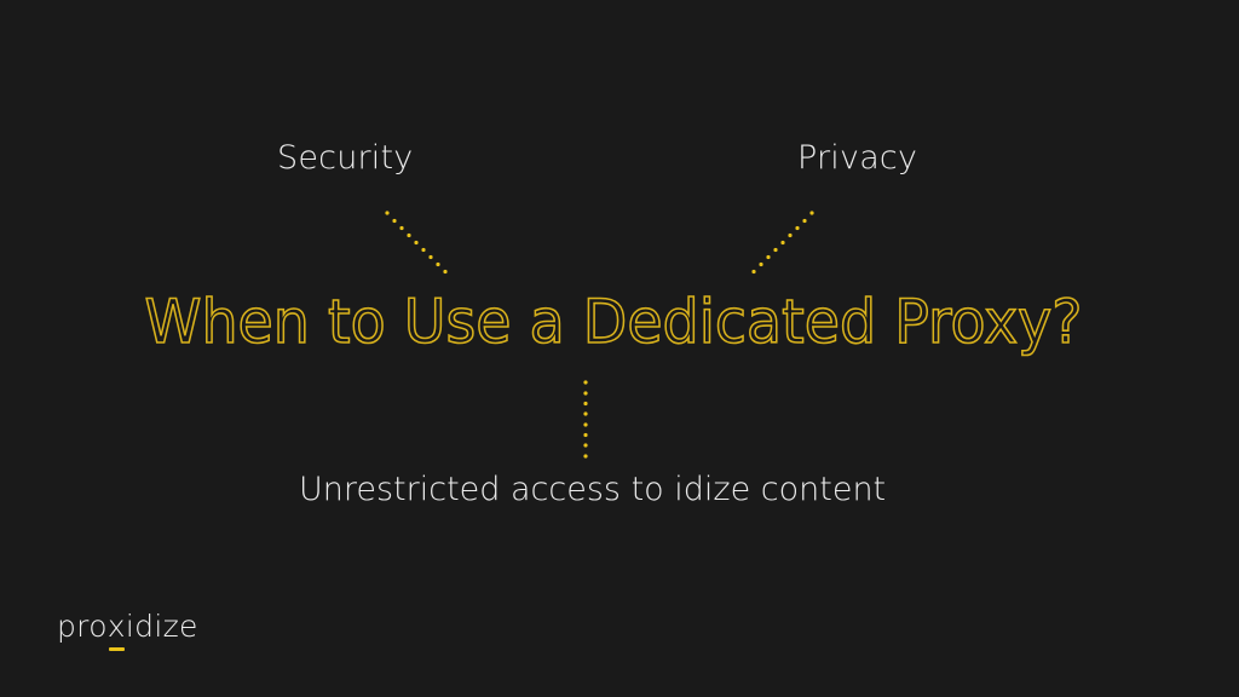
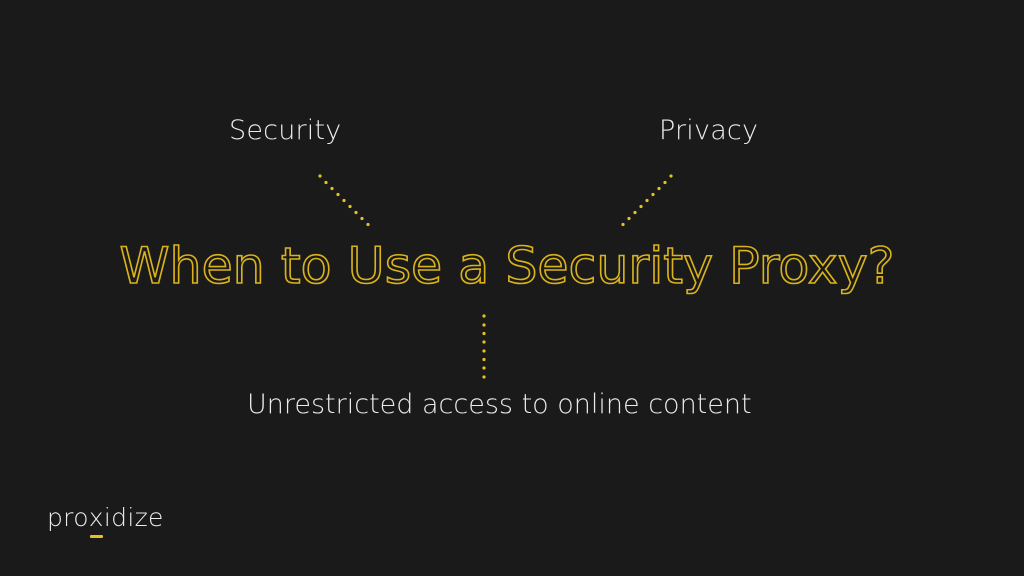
  Security
  Privacy
- When to Use a Dedicated Proxy?
+ When to Use a Security Proxy?
- Unrestricted access to idize content
+ Unrestricted access to online content
  proxidize
